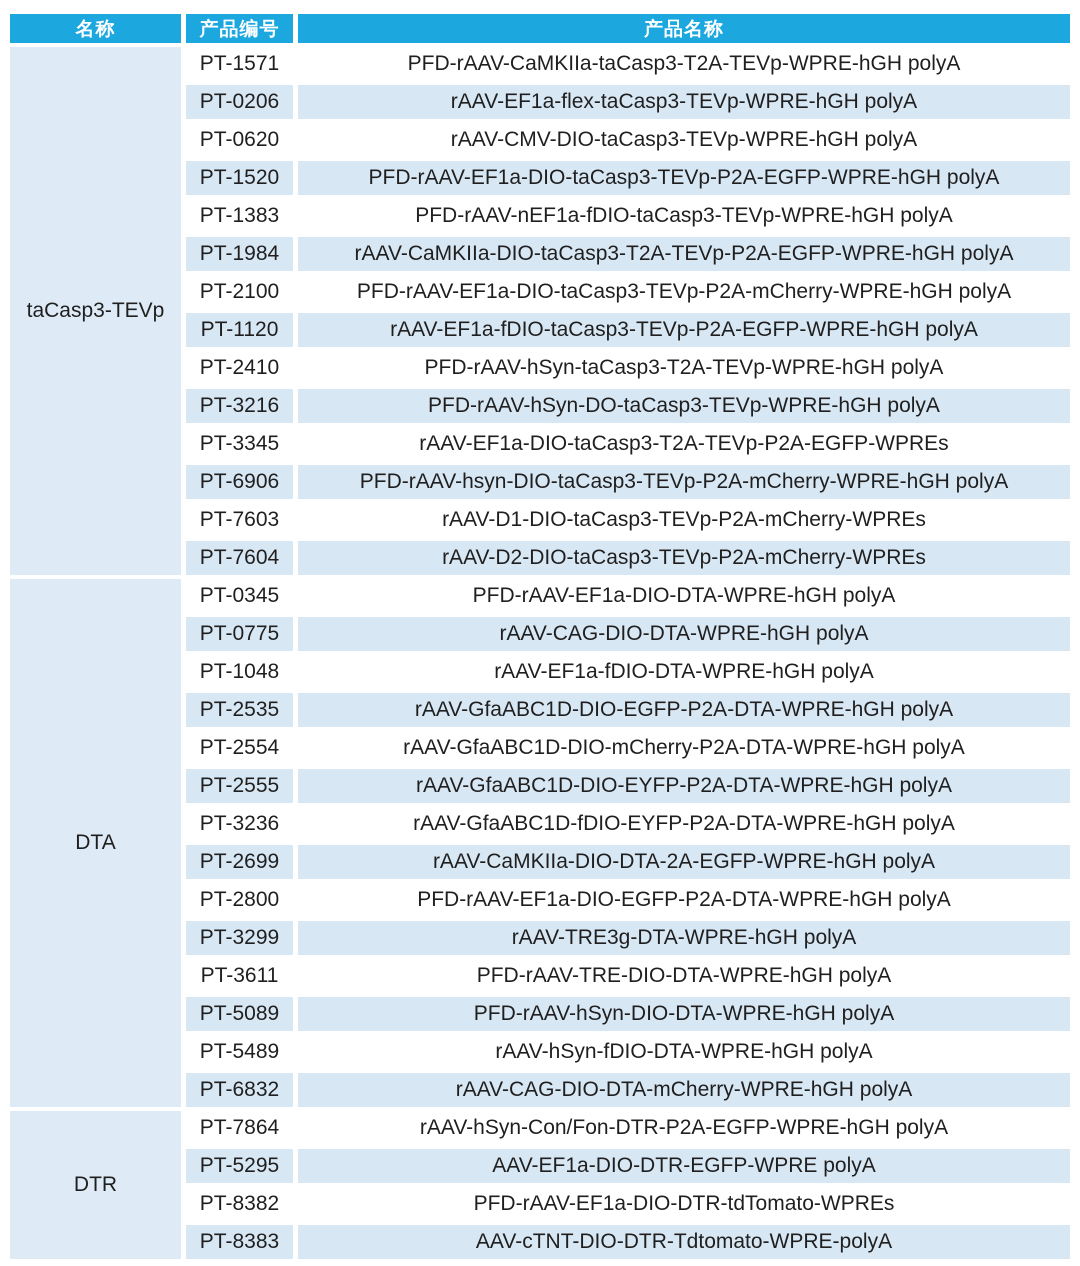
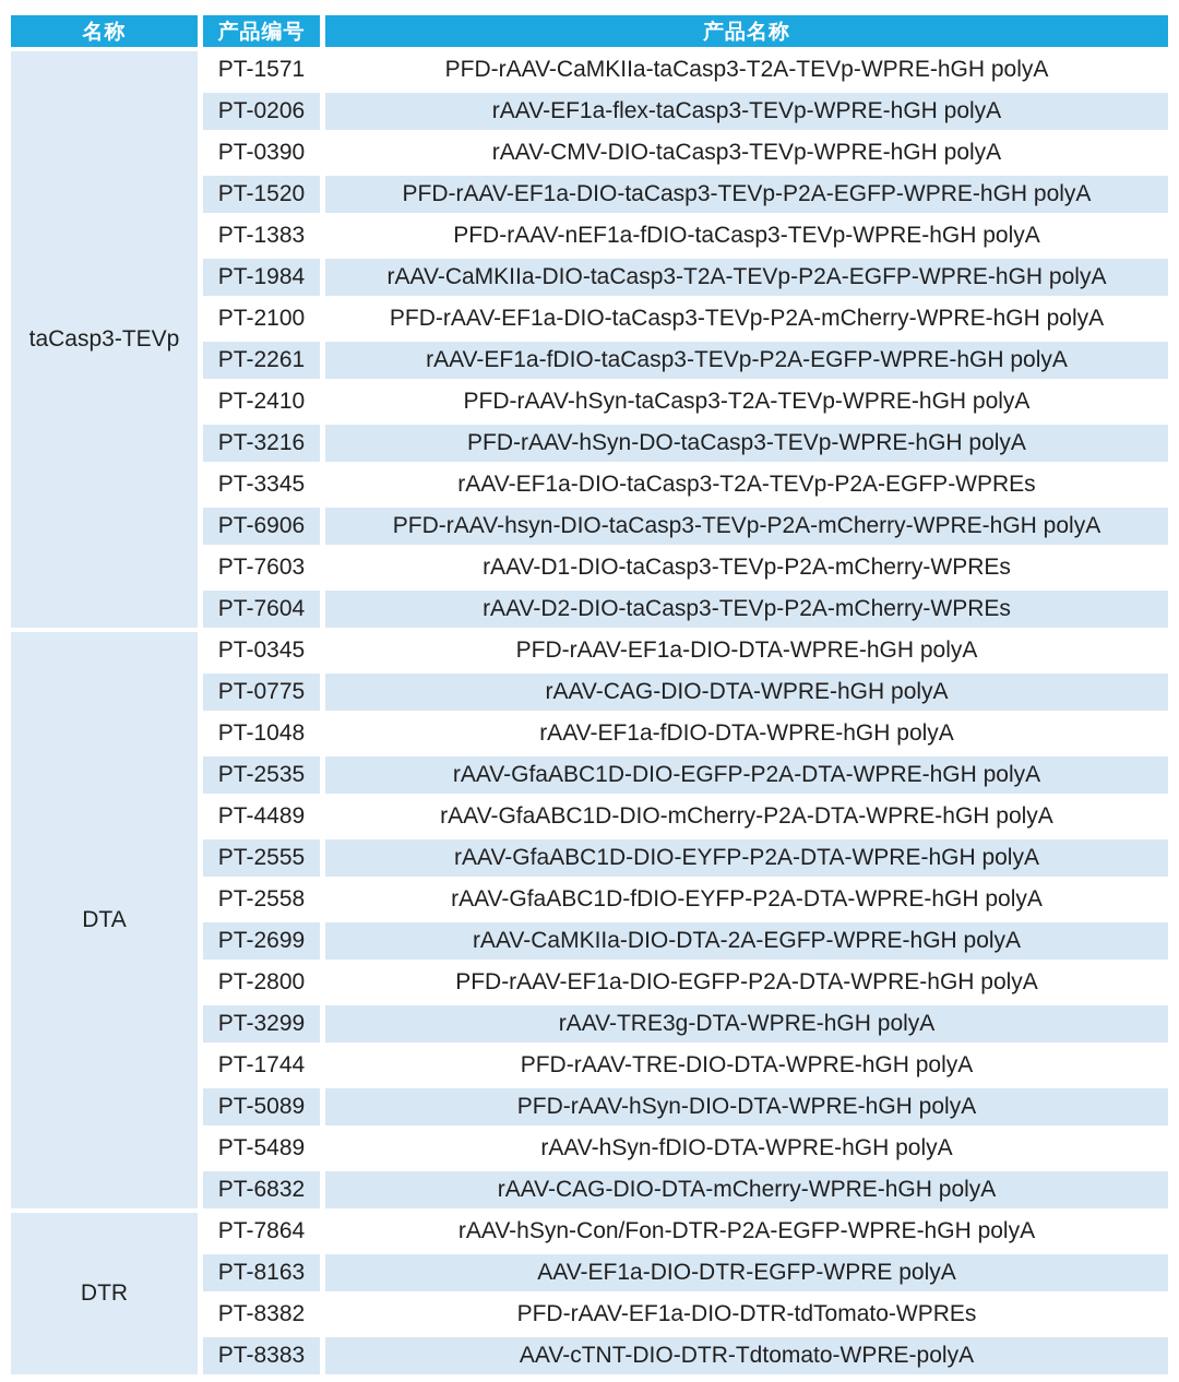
  名称	产品编号	产品名称
  taCasp3-TEVp	PT-1571	PFD-rAAV-CaMKIIa-taCasp3-T2A-TEVp-WPRE-hGH polyA
  PT-0206	rAAV-EF1a-flex-taCasp3-TEVp-WPRE-hGH polyA
- PT-0620	rAAV-CMV-DIO-taCasp3-TEVp-WPRE-hGH polyA
+ PT-0390	rAAV-CMV-DIO-taCasp3-TEVp-WPRE-hGH polyA
  PT-1520	PFD-rAAV-EF1a-DIO-taCasp3-TEVp-P2A-EGFP-WPRE-hGH polyA
  PT-1383	PFD-rAAV-nEF1a-fDIO-taCasp3-TEVp-WPRE-hGH polyA
  PT-1984	rAAV-CaMKIIa-DIO-taCasp3-T2A-TEVp-P2A-EGFP-WPRE-hGH polyA
  PT-2100	PFD-rAAV-EF1a-DIO-taCasp3-TEVp-P2A-mCherry-WPRE-hGH polyA
- PT-1120	rAAV-EF1a-fDIO-taCasp3-TEVp-P2A-EGFP-WPRE-hGH polyA
+ PT-2261	rAAV-EF1a-fDIO-taCasp3-TEVp-P2A-EGFP-WPRE-hGH polyA
  PT-2410	PFD-rAAV-hSyn-taCasp3-T2A-TEVp-WPRE-hGH polyA
  PT-3216	PFD-rAAV-hSyn-DO-taCasp3-TEVp-WPRE-hGH polyA
  PT-3345	rAAV-EF1a-DIO-taCasp3-T2A-TEVp-P2A-EGFP-WPREs
  PT-6906	PFD-rAAV-hsyn-DIO-taCasp3-TEVp-P2A-mCherry-WPRE-hGH polyA
  PT-7603	rAAV-D1-DIO-taCasp3-TEVp-P2A-mCherry-WPREs
  PT-7604	rAAV-D2-DIO-taCasp3-TEVp-P2A-mCherry-WPREs
  DTA	PT-0345	PFD-rAAV-EF1a-DIO-DTA-WPRE-hGH polyA
  PT-0775	rAAV-CAG-DIO-DTA-WPRE-hGH polyA
  PT-1048	rAAV-EF1a-fDIO-DTA-WPRE-hGH polyA
  PT-2535	rAAV-GfaABC1D-DIO-EGFP-P2A-DTA-WPRE-hGH polyA
- PT-2554	rAAV-GfaABC1D-DIO-mCherry-P2A-DTA-WPRE-hGH polyA
+ PT-4489	rAAV-GfaABC1D-DIO-mCherry-P2A-DTA-WPRE-hGH polyA
  PT-2555	rAAV-GfaABC1D-DIO-EYFP-P2A-DTA-WPRE-hGH polyA
- PT-3236	rAAV-GfaABC1D-fDIO-EYFP-P2A-DTA-WPRE-hGH polyA
+ PT-2558	rAAV-GfaABC1D-fDIO-EYFP-P2A-DTA-WPRE-hGH polyA
  PT-2699	rAAV-CaMKIIa-DIO-DTA-2A-EGFP-WPRE-hGH polyA
  PT-2800	PFD-rAAV-EF1a-DIO-EGFP-P2A-DTA-WPRE-hGH polyA
  PT-3299	rAAV-TRE3g-DTA-WPRE-hGH polyA
- PT-3611	PFD-rAAV-TRE-DIO-DTA-WPRE-hGH polyA
+ PT-1744	PFD-rAAV-TRE-DIO-DTA-WPRE-hGH polyA
  PT-5089	PFD-rAAV-hSyn-DIO-DTA-WPRE-hGH polyA
  PT-5489	rAAV-hSyn-fDIO-DTA-WPRE-hGH polyA
  PT-6832	rAAV-CAG-DIO-DTA-mCherry-WPRE-hGH polyA
  DTR	PT-7864	rAAV-hSyn-Con/Fon-DTR-P2A-EGFP-WPRE-hGH polyA
- PT-5295	AAV-EF1a-DIO-DTR-EGFP-WPRE polyA
+ PT-8163	AAV-EF1a-DIO-DTR-EGFP-WPRE polyA
  PT-8382	PFD-rAAV-EF1a-DIO-DTR-tdTomato-WPREs
  PT-8383	AAV-cTNT-DIO-DTR-Tdtomato-WPRE-polyA
